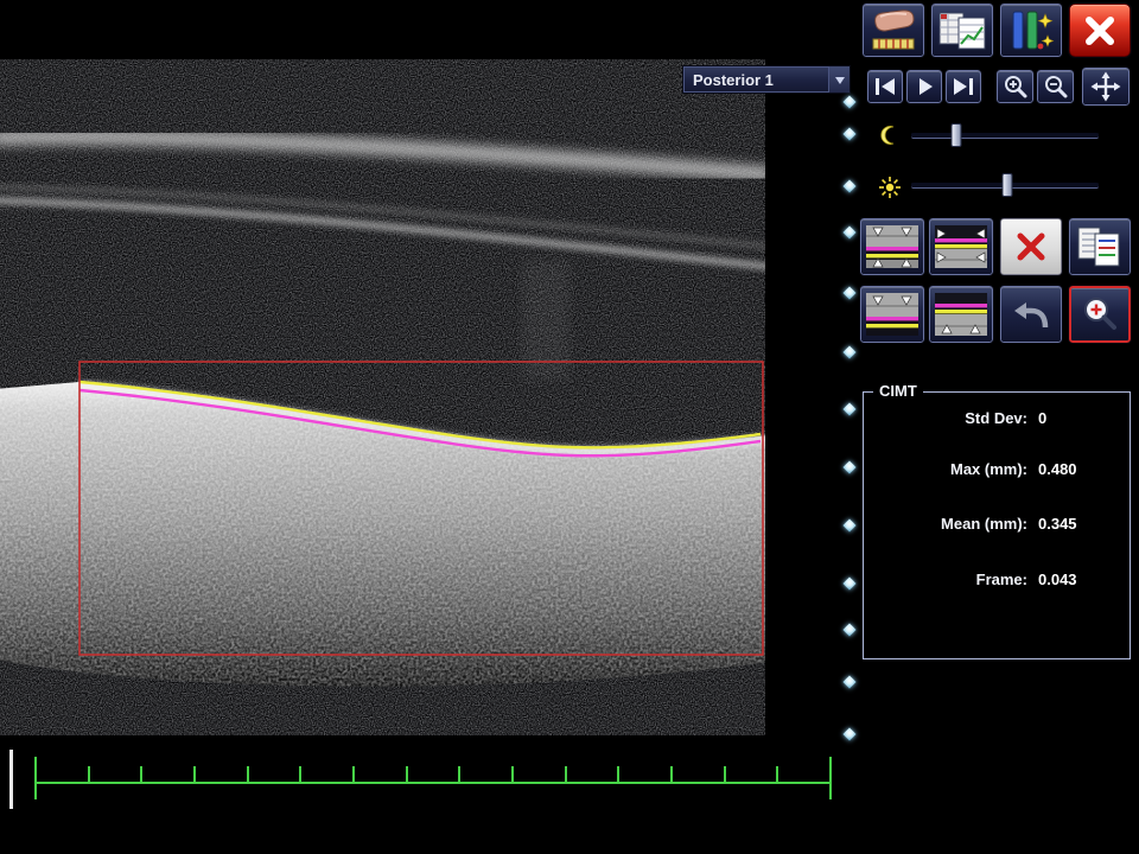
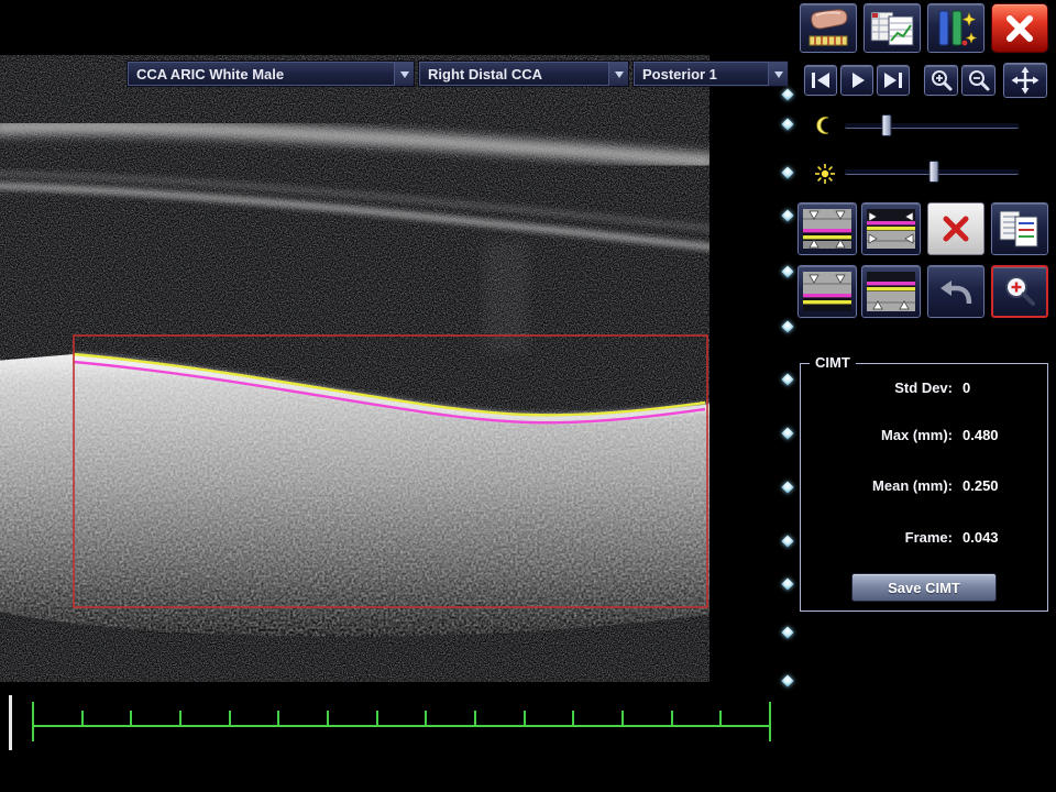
+ CCA ARIC White Male
+ Right Distal CCA
  Posterior 1
  CIMT
  Std Dev: 0
  Max (mm): 0.480
- Mean (mm): 0.345
+ Mean (mm): 0.250
  Frame: 0.043
+ Save CIMT
